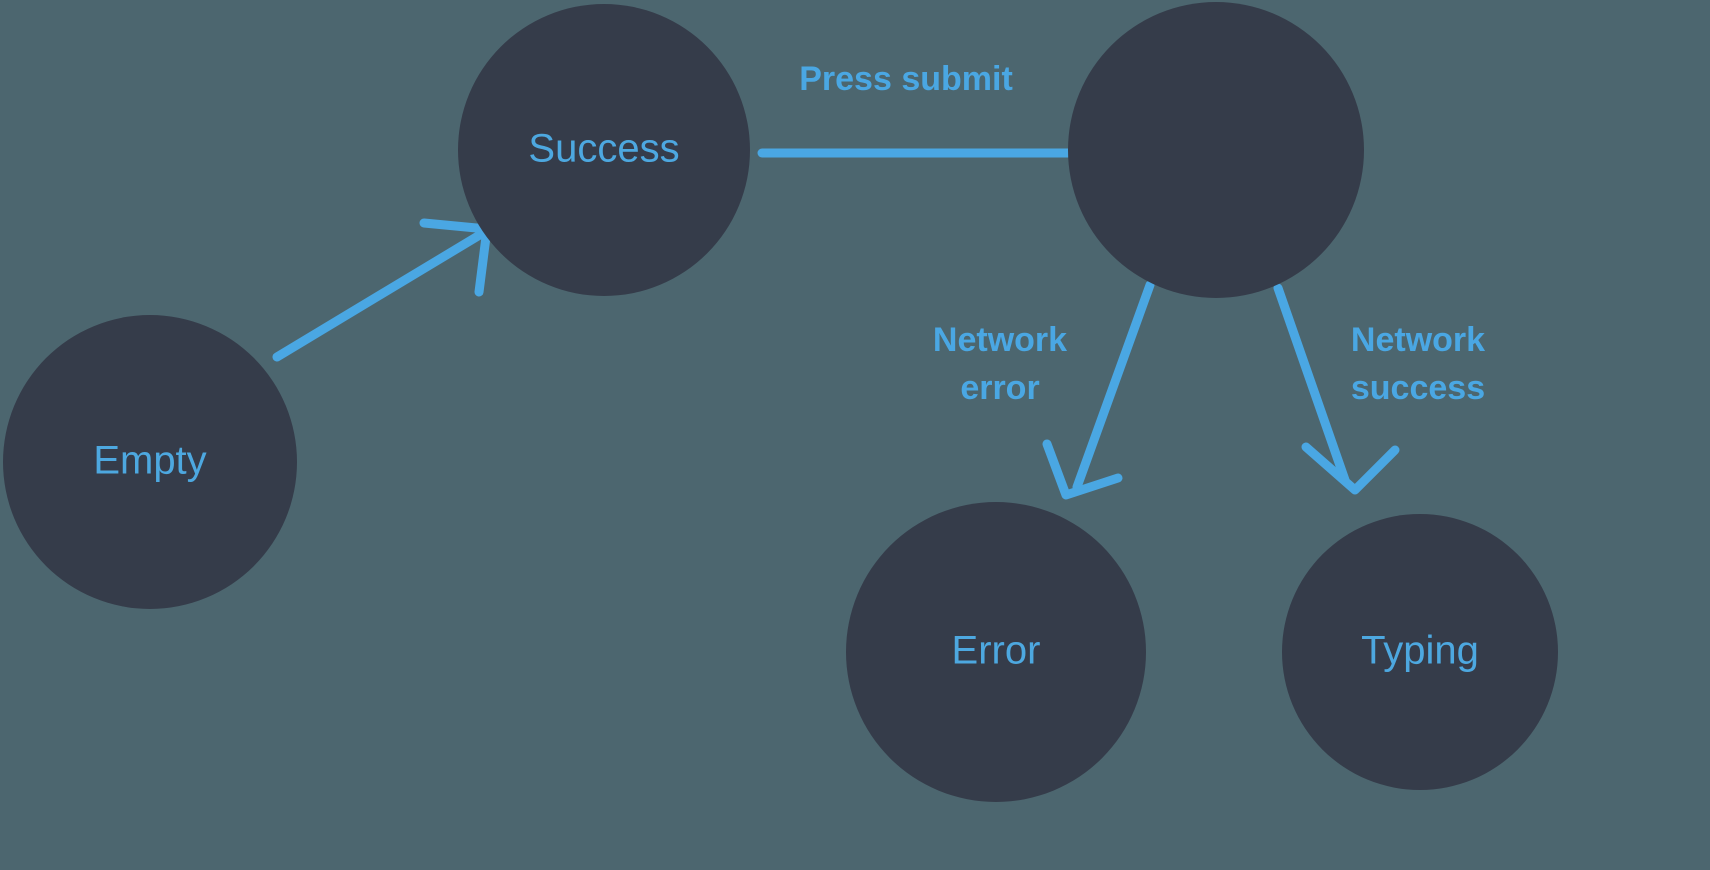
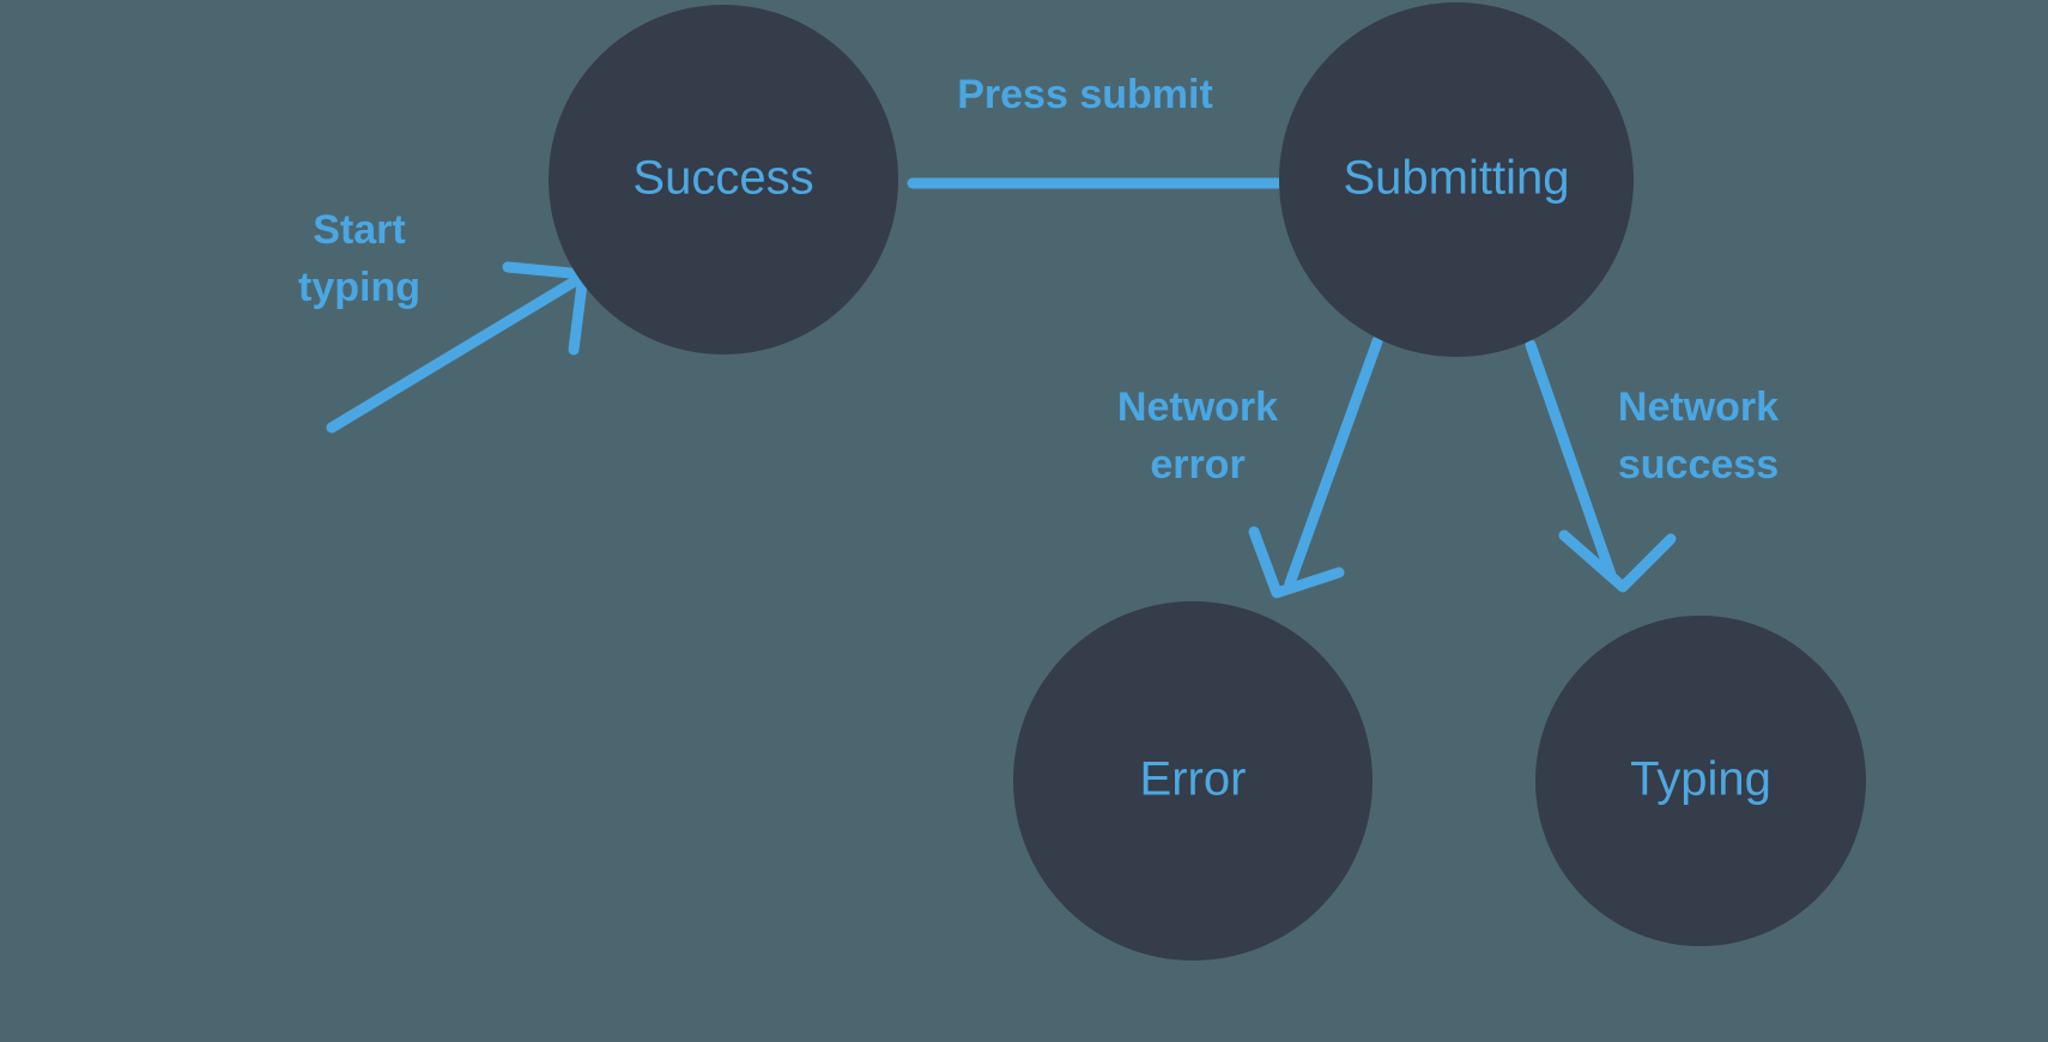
- Empty
  Success
+ Submitting
  Error
  Typing
+ Start
+ typing
  Press submit
  Network
  error
  Network
  success
